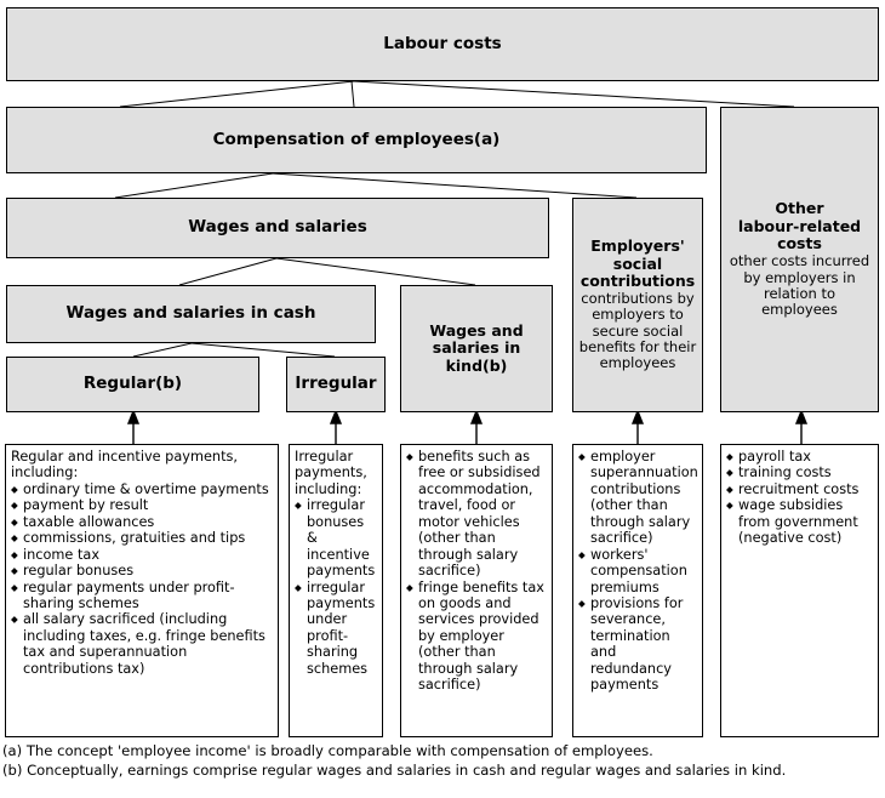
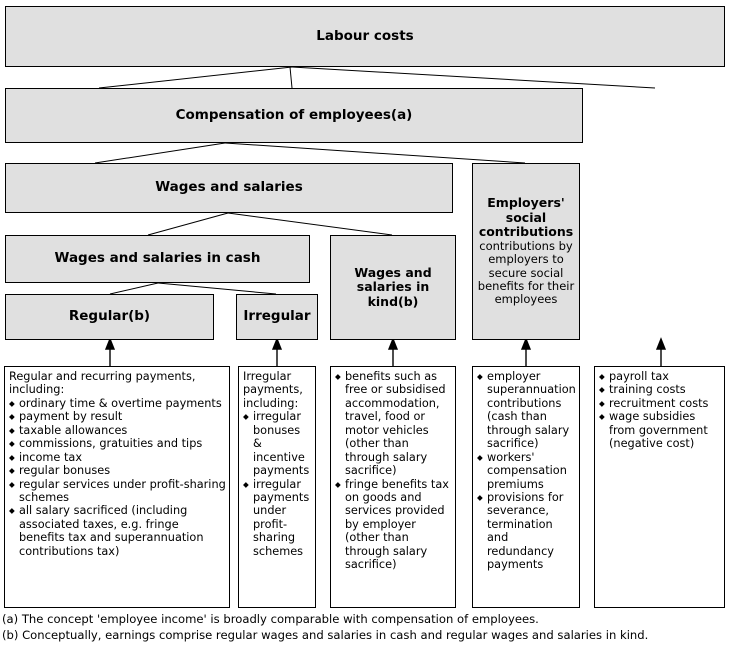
  Labour costs
  Compensation of employees(a)
- Other
- labour-related
- costs
- other costs incurred by employers in relation to employees
  Wages and salaries
  Employers'
  social
  contributions
  contributions by employers to secure social benefits for their employees
  Wages and salaries in cash
  Wages and
  salaries in
  kind(b)
  Regular(b)
  Irregular
- Regular and incentive payments, including:
+ Regular and recurring payments, including:
  ordinary time & overtime payments
  payment by result
  taxable allowances
  commissions, gratuities and tips
  income tax
  regular bonuses
- regular payments under profit-sharing schemes
+ regular services under profit-sharing schemes
- all salary sacrificed (including including taxes, e.g. fringe benefits tax and superannuation contributions tax)
+ all salary sacrificed (including associated taxes, e.g. fringe benefits tax and superannuation contributions tax)
  Irregular payments, including:
  irregular bonuses & incentive payments
  irregular payments under profit-sharing schemes
  benefits such as free or subsidised accommodation, travel, food or motor vehicles (other than through salary sacrifice)
  fringe benefits tax on goods and services provided by employer (other than through salary sacrifice)
- employer superannuation contributions (other than through salary sacrifice)
+ employer superannuation contributions (cash than through salary sacrifice)
  workers' compensation premiums
  provisions for severance, termination and redundancy payments
  payroll tax
  training costs
  recruitment costs
  wage subsidies from government (negative cost)
  (a) The concept 'employee income' is broadly comparable with compensation of employees.
  (b) Conceptually, earnings comprise regular wages and salaries in cash and regular wages and salaries in kind.
